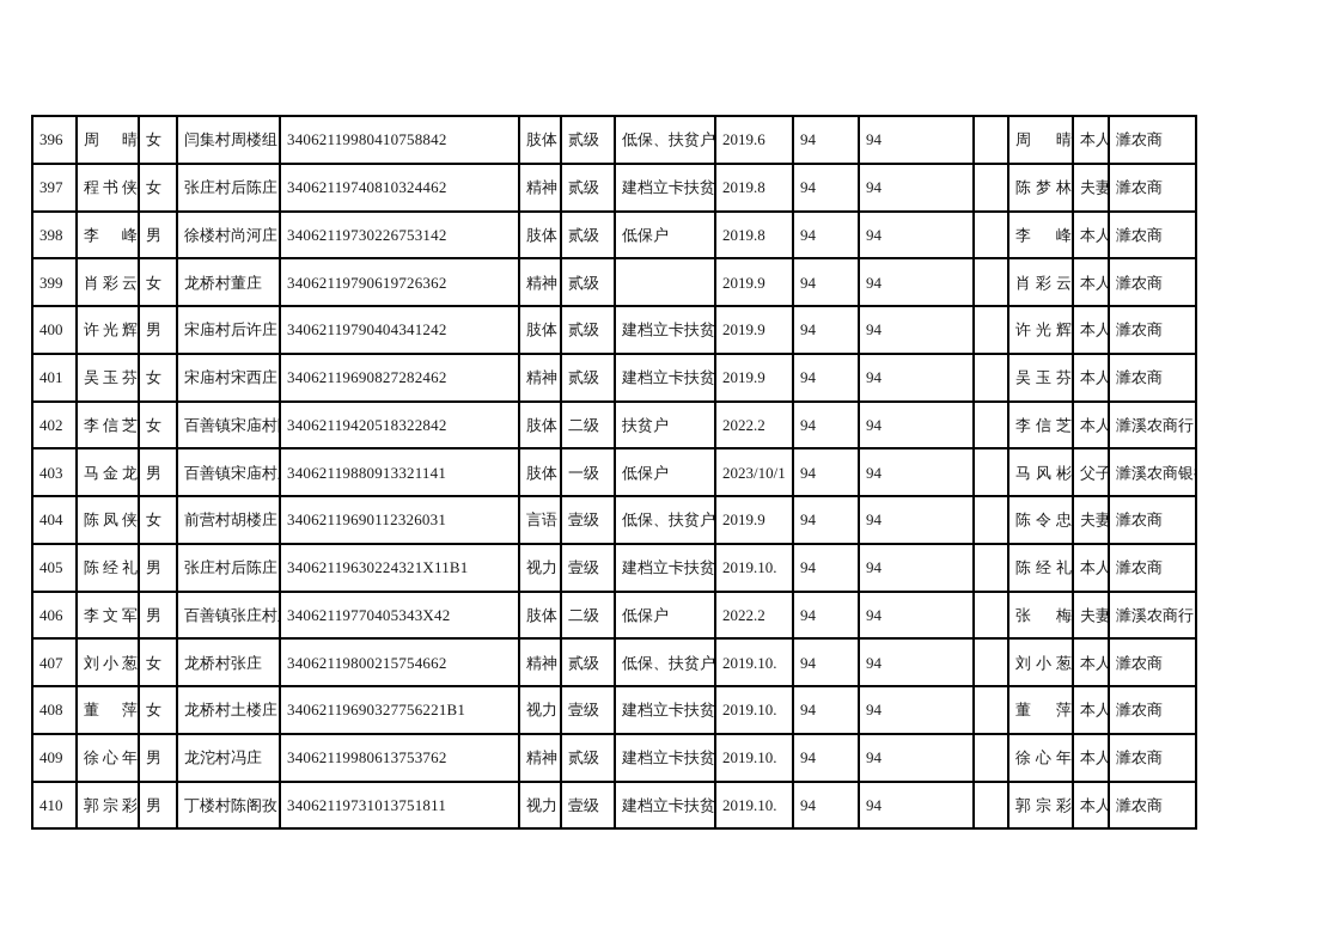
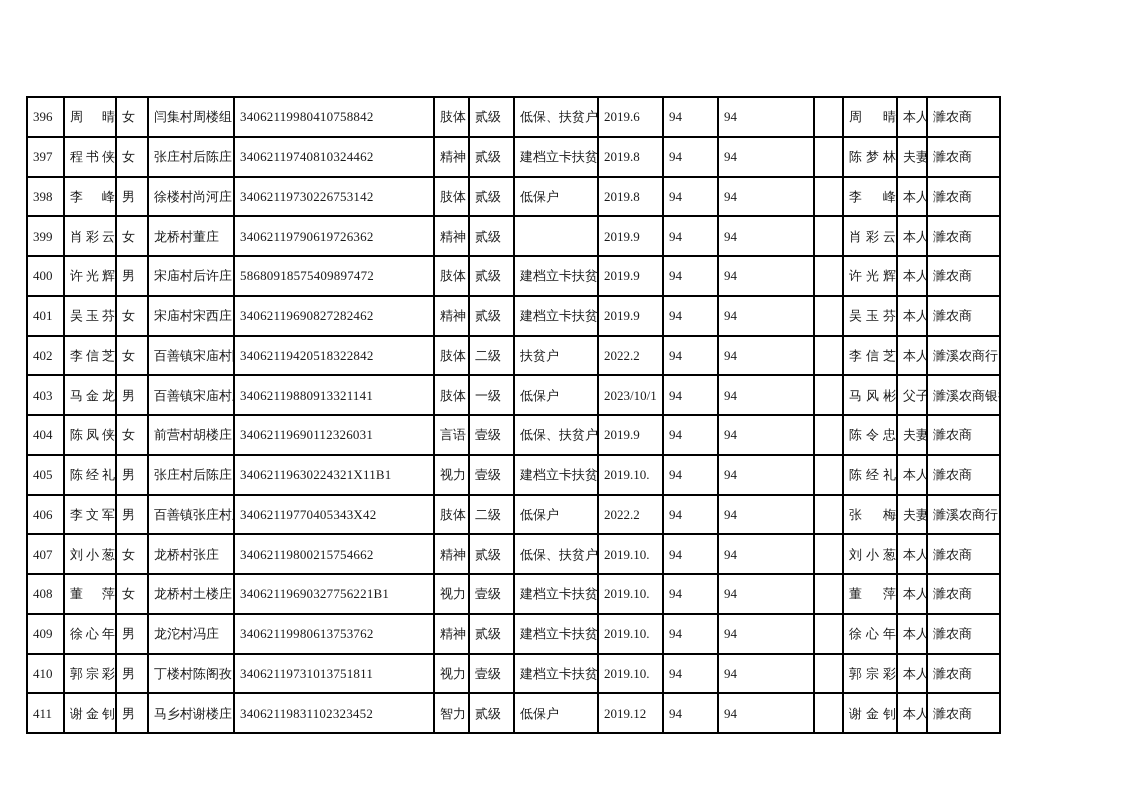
  396	周晴	女	闫集村周楼组	34062119980410758842	肢体	贰级	低保、扶贫户	2019.6	94	94		周晴	本人	濉农商
  397	程书侠	女	张庄村后陈庄	34062119740810324462	精神	贰级	建档立卡扶贫	2019.8	94	94		陈梦林	夫妻	濉农商
  398	李峰	男	徐楼村尚河庄	34062119730226753142	肢体	贰级	低保户	2019.8	94	94		李峰	本人	濉农商
  399	肖彩云	女	龙桥村董庄	34062119790619726362	精神	贰级		2019.9	94	94		肖彩云	本人	濉农商
- 400	许光辉	男	宋庙村后许庄	34062119790404341242	肢体	贰级	建档立卡扶贫	2019.9	94	94		许光辉	本人	濉农商
+ 400	许光辉	男	宋庙村后许庄	58680918575409897472	肢体	贰级	建档立卡扶贫	2019.9	94	94		许光辉	本人	濉农商
  401	吴玉芬	女	宋庙村宋西庄	34062119690827282462	精神	贰级	建档立卡扶贫	2019.9	94	94		吴玉芬	本人	濉农商
  402	李信芝	女	百善镇宋庙村	34062119420518322842	肢体	二级	扶贫户	2022.2	94	94		李信芝	本人	濉溪农商行
  403	马金龙	男	百善镇宋庙村	34062119880913321141	肢体	一级	低保户	2023/10/1	94	94		马风彬	父子	濉溪农商银
  404	陈凤侠	女	前营村胡楼庄	34062119690112326031	言语	壹级	低保、扶贫户	2019.9	94	94		陈令忠	夫妻	濉农商
  405	陈经礼	男	张庄村后陈庄	34062119630224321X11B1	视力	壹级	建档立卡扶贫	2019.10.	94	94		陈经礼	本人	濉农商
  406	李文军	男	百善镇张庄村	34062119770405343X42	肢体	二级	低保户	2022.2	94	94		张梅	夫妻	濉溪农商行
  407	刘小葱	女	龙桥村张庄	34062119800215754662	精神	贰级	低保、扶贫户	2019.10.	94	94		刘小葱	本人	濉农商
  408	董萍	女	龙桥村土楼庄	34062119690327756221B1	视力	壹级	建档立卡扶贫	2019.10.	94	94		董萍	本人	濉农商
  409	徐心年	男	龙沱村冯庄	34062119980613753762	精神	贰级	建档立卡扶贫	2019.10.	94	94		徐心年	本人	濉农商
  410	郭宗彩	男	丁楼村陈阁孜	34062119731013751811	视力	壹级	建档立卡扶贫	2019.10.	94	94		郭宗彩	本人	濉农商
+ 411	谢金钊	男	马乡村谢楼庄	34062119831102323452	智力	贰级	低保户	2019.12	94	94		谢金钊	本人	濉农商
